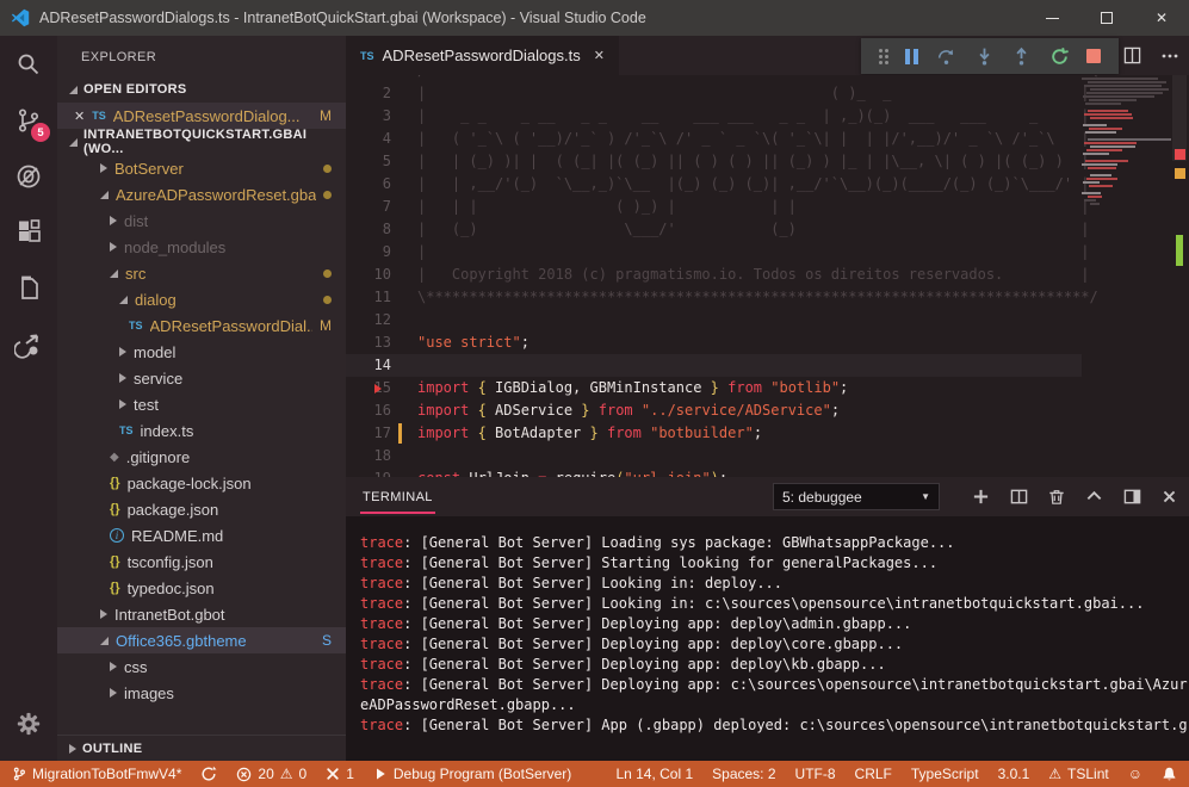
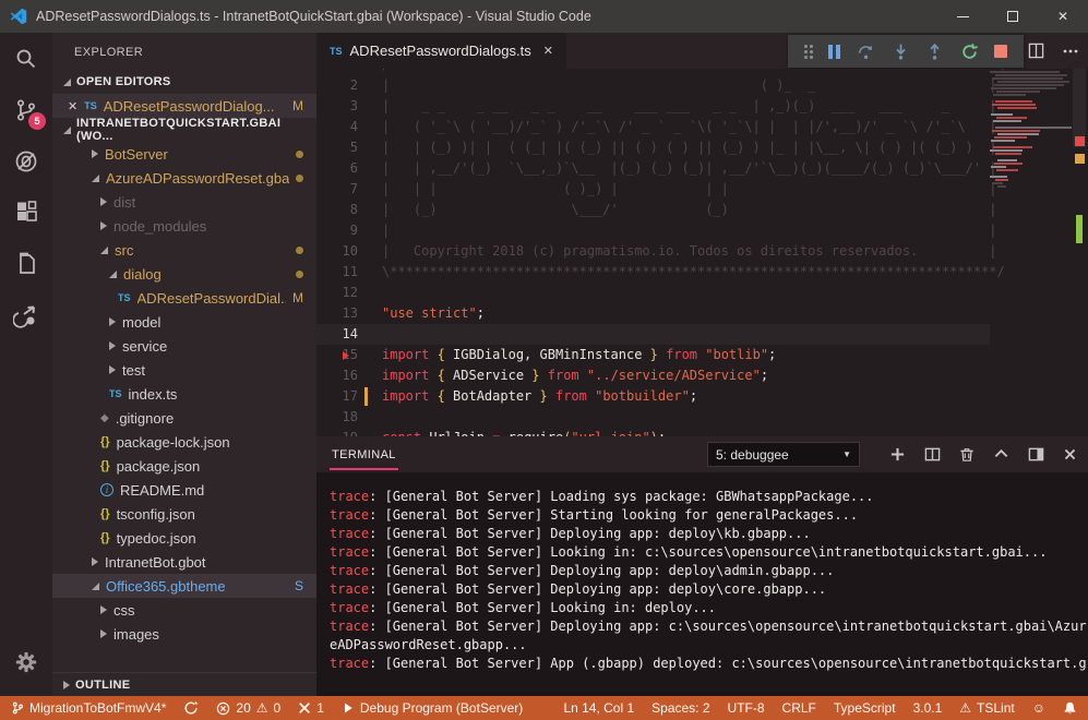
  ADResetPasswordDialogs.ts - IntranetBotQuickStart.gbai (Workspace) - Visual Studio Code
  ✕
  5
  EXPLORER
  OPEN EDITORS
  ✕
  TS
  ADResetPasswordDialog...
  M
  INTRANETBOTQUICKSTART.GBAI (WO...
  BotServer
  AzureADPasswordReset.gba
  dist
  node_modules
  src
  dialog
  TS
  ADResetPasswordDial.
  M
  model
  service
  test
  TS
  index.ts
  ◆
  .gitignore
  {}
  package-lock.json
  {}
  package.json
  i
  README.md
  {}
  tsconfig.json
  {}
  typedoc.json
  IntranetBot.gbot
  Office365.gbtheme
  S
  css
  images
  OUTLINE
  TS
  ADResetPasswordDialogs.ts
  ✕
  2
  | ( )_ _ |
  3
  | _ _ _ __ _ _ __ ___ ___ _ _ | ,_)(_) ___ ___ _ |
  4
  | ( '_`\ ( '__)/'_` ) /'_`\ /' _ ` _ `\( '_`\| | | |/',__)/' _ `\ /'_`\ |
  5
  | | (_) )| | ( (_| |( (_) || ( ) ( ) || (_) ) |_ | |\__, \| ( ) |( (_) )
  6
  | | ,__/'(_) `\__,_)`\__ |(_) (_) (_)| ,__/'`\__)(_)(____/(_) (_)`\___/' |
  7
  | | | ( )_) | | | |
  8
  | (_) \___/' (_) |
  9
  | |
  10
  | Copyright 2018 (c) pragmatismo.io. Todos os direitos reservados. |
  11
  \*****************************************************************************/
  12
  13
  "use strict";
  14
  15
  import { IGBDialog, GBMinInstance } from "botlib";
  16
  import { ADService } from "../service/ADService";
  17
  import { BotAdapter } from "botbuilder";
  18
  TERMINAL
  5: debuggee
  ▼
  trace: [General Bot Server] Loading sys package: GBWhatsappPackage...
  trace: [General Bot Server] Starting looking for generalPackages...
- trace: [General Bot Server] Looking in: deploy...
+ trace: [General Bot Server] Deploying app: deploy\kb.gbapp...
  trace: [General Bot Server] Looking in: c:\sources\opensource\intranetbotquickstart.gbai...
  trace: [General Bot Server] Deploying app: deploy\admin.gbapp...
  trace: [General Bot Server] Deploying app: deploy\core.gbapp...
- trace: [General Bot Server] Deploying app: deploy\kb.gbapp...
+ trace: [General Bot Server] Looking in: deploy...
  trace: [General Bot Server] Deploying app: c:\sources\opensource\intranetbotquickstart.gbai\Azur
  eADPasswordReset.gbapp...
  trace: [General Bot Server] App (.gbapp) deployed: c:\sources\opensource\intranetbotquickstart.g
  MigrationToBotFmwV4*
  20
  ⚠
  0
  1
  Debug Program (BotServer)
  Ln 14, Col 1
  Spaces: 2
  UTF-8
  CRLF
  TypeScript
  3.0.1
  ⚠
  TSLint
  ☺
